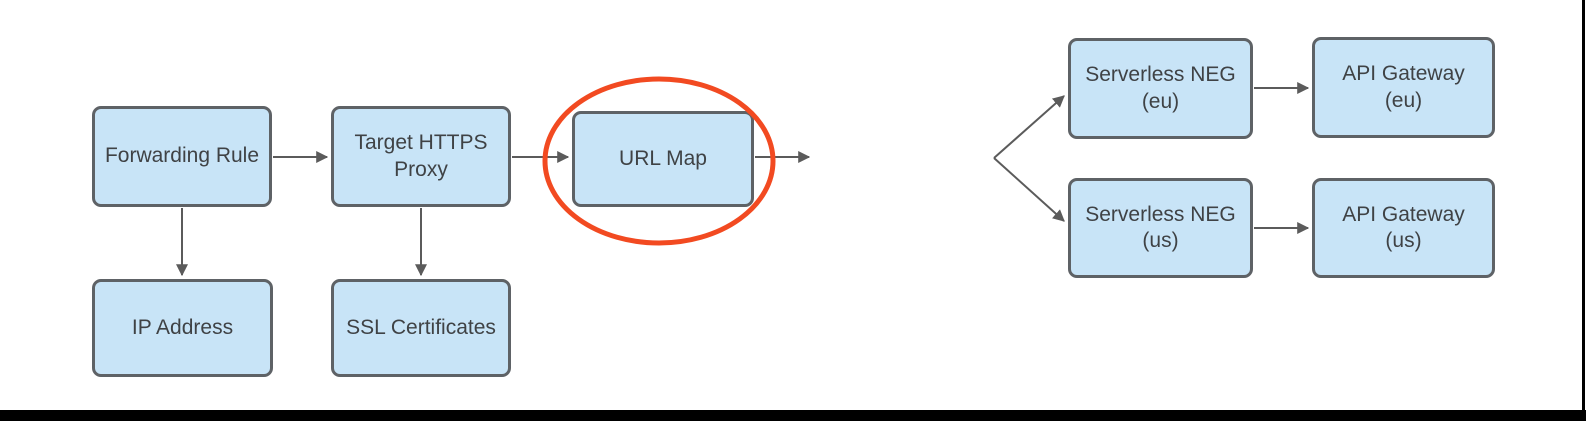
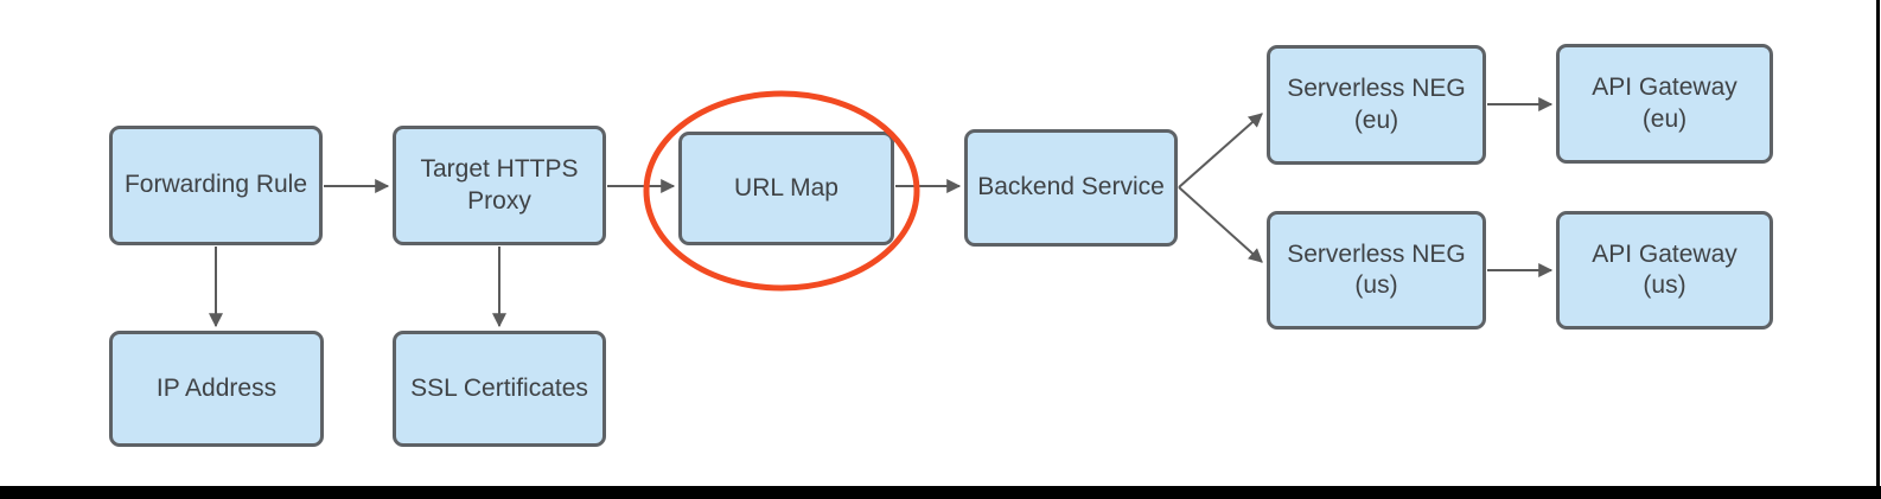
  Forwarding Rule
  IP Address
  Target HTTPS
  Proxy
  SSL Certificates
  URL Map
+ Backend Service
  Serverless NEG
  (eu)
  API Gateway
  (eu)
  Serverless NEG
  (us)
  API Gateway
  (us)
